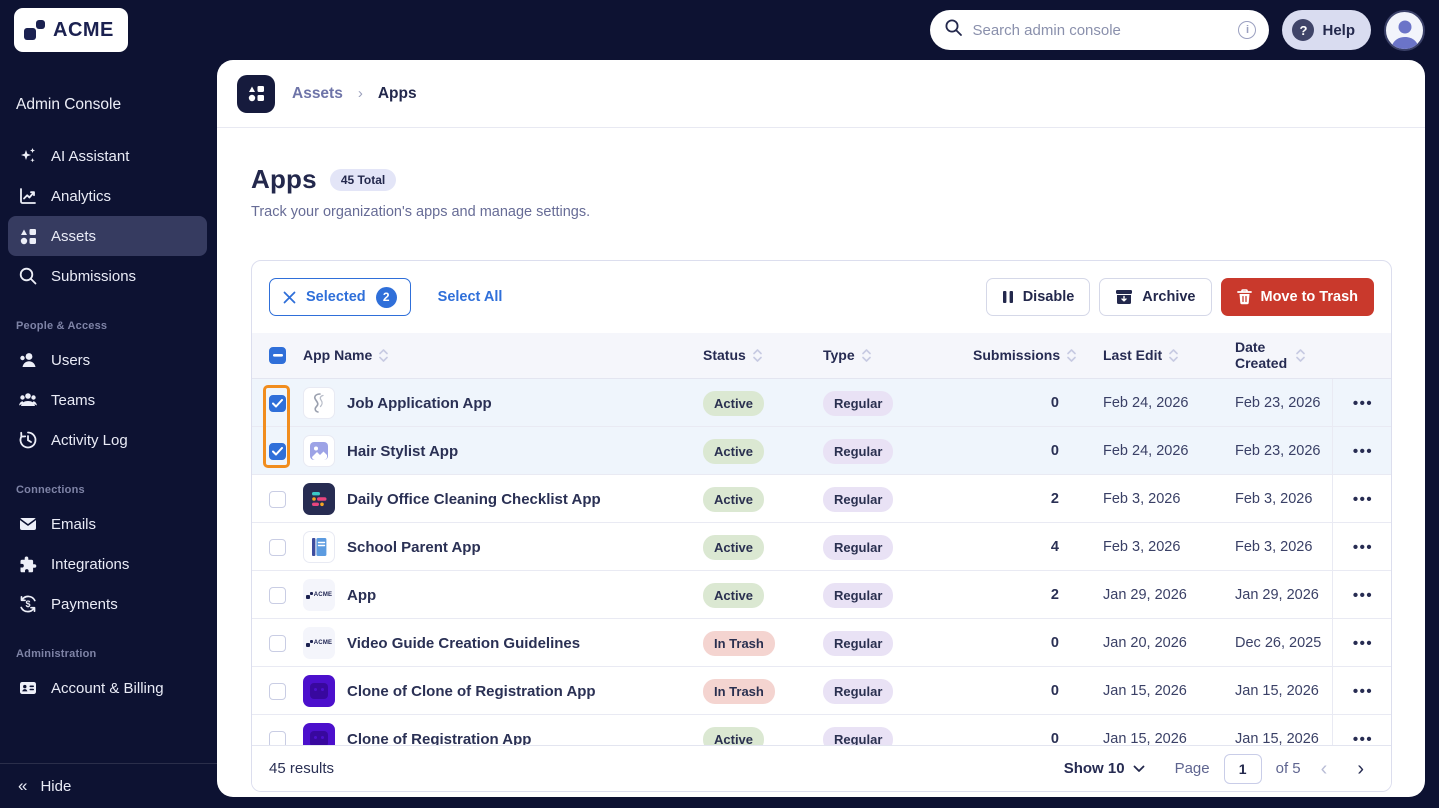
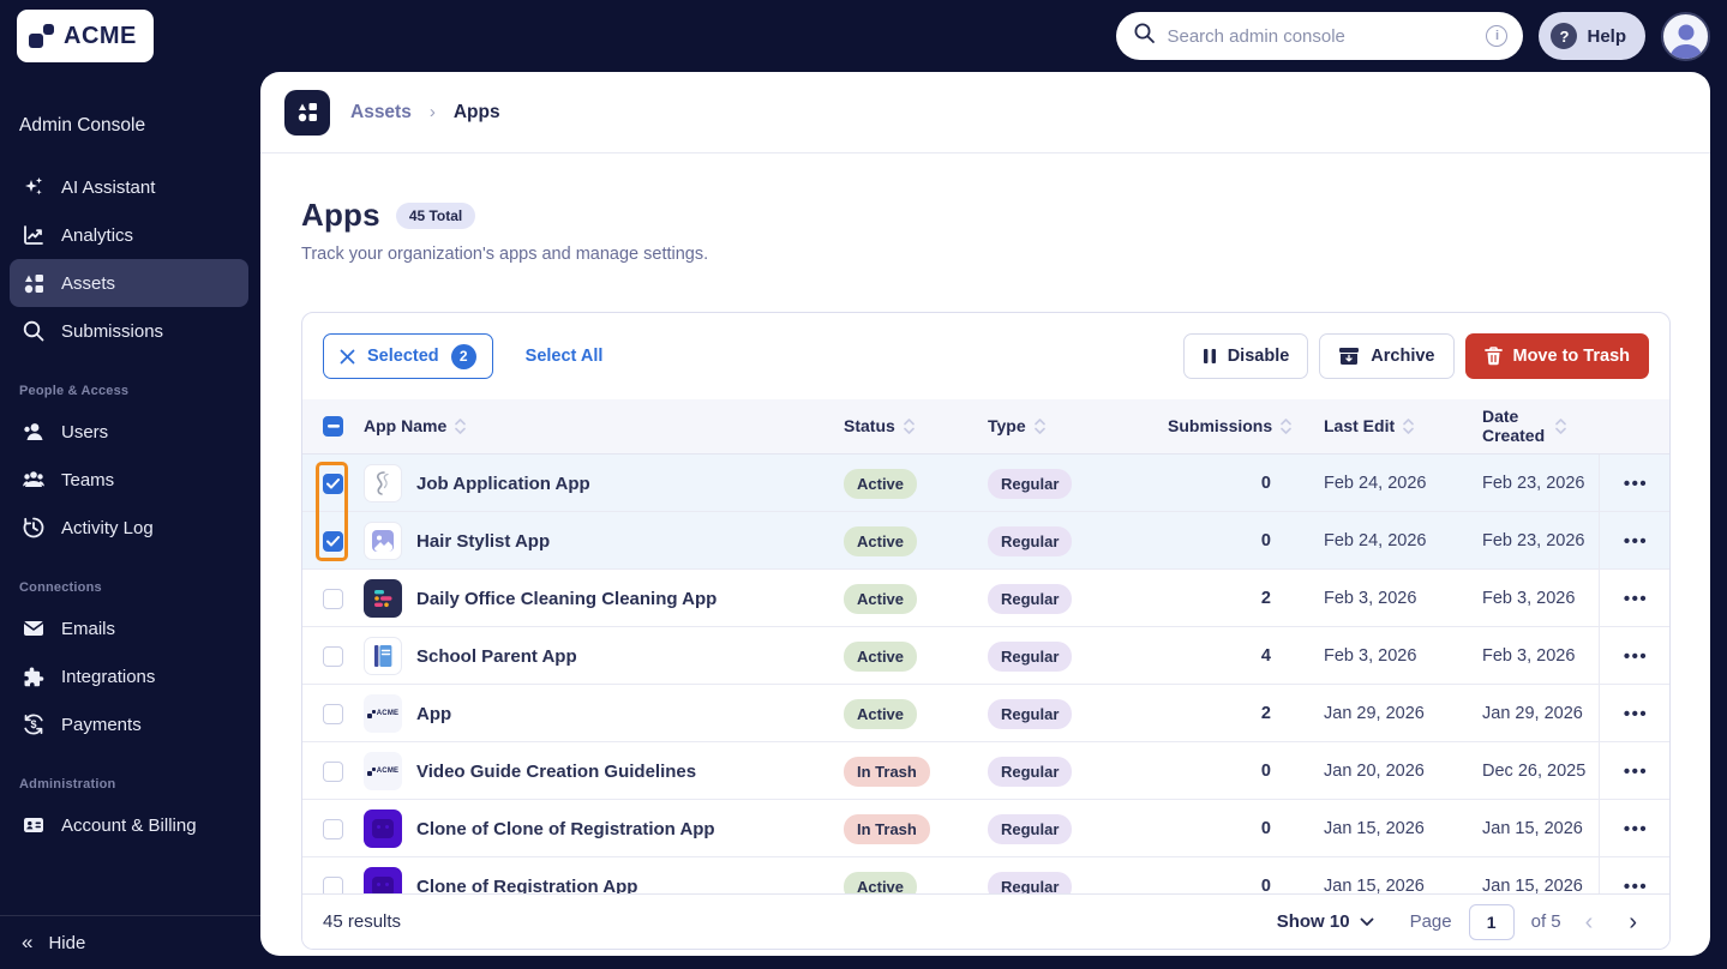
  ACME
  Search admin console
  i
  ?
  Help
  Admin Console
  AI Assistant
  Analytics
  Assets
  Submissions
  People & Access
  Users
  Teams
  Activity Log
  Connections
  Emails
  Integrations
  $
  Payments
  Administration
  Account & Billing
  «
  Hide
  Assets
  ›
  Apps
  Apps
  45 Total
  Track your organization's apps and manage settings.
  Selected
  2
  Select All
  Disable
  Archive
  Move to Trash
  App Name
  Status
  Type
  Submissions
  Last Edit
  Date Created
  Job Application App
  Active
  Regular
  0
  Feb 24, 2026
  Feb 23, 2026
  •••
  Hair Stylist App
  Active
  Regular
  0
  Feb 24, 2026
  Feb 23, 2026
  •••
- Daily Office Cleaning Checklist App
+ Daily Office Cleaning Cleaning App
  Active
  Regular
  2
  Feb 3, 2026
  Feb 3, 2026
  •••
  School Parent App
  Active
  Regular
  4
  Feb 3, 2026
  Feb 3, 2026
  •••
  App
  Active
  Regular
  2
  Jan 29, 2026
  Jan 29, 2026
  •••
  Video Guide Creation Guidelines
  In Trash
  Regular
  0
  Jan 20, 2026
  Dec 26, 2025
  •••
  Clone of Clone of Registration App
  In Trash
  Regular
  0
  Jan 15, 2026
  Jan 15, 2026
  •••
  Clone of Registration App
  Active
  Regular
  0
  Jan 15, 2026
  Jan 15, 2026
  •••
  45 results
  Show 10
  Page
  1
  of 5
  ‹
  ›
